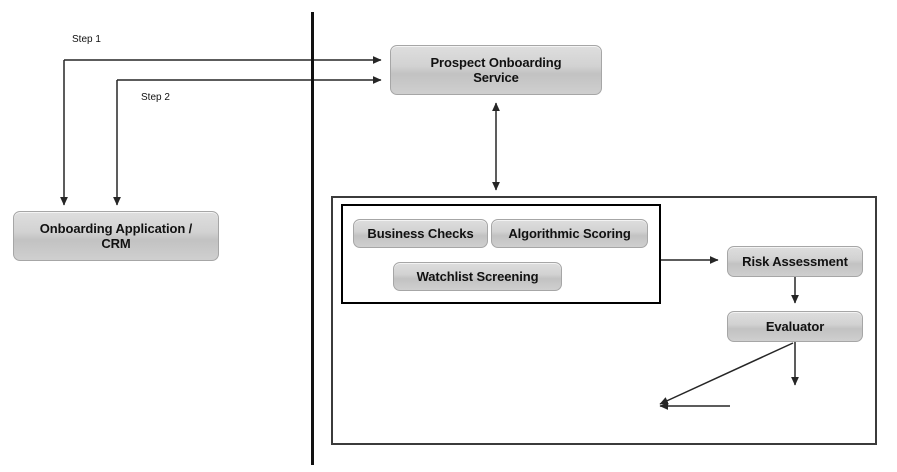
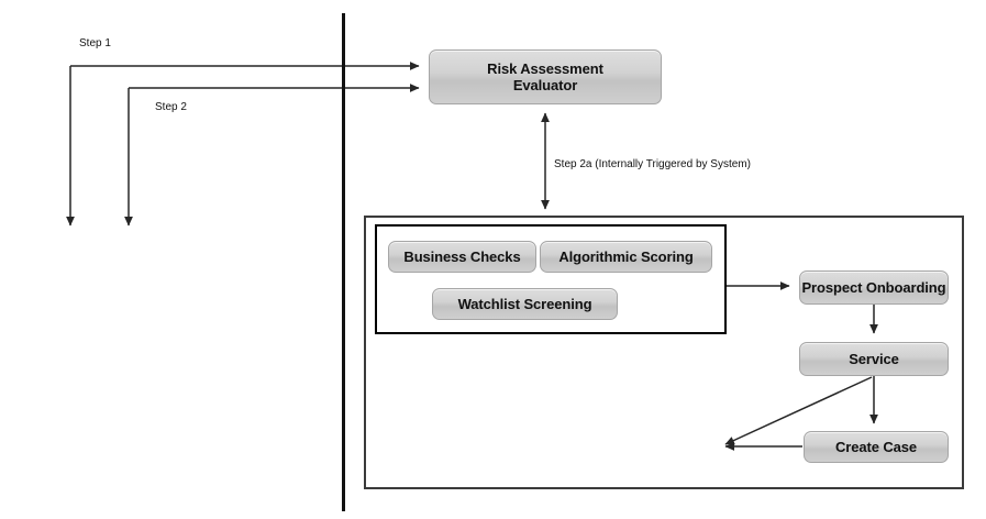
- Onboarding Application /
- CRM
- Prospect Onboarding
+ Risk Assessment
- Service
+ Evaluator
  Business Checks
  Algorithmic Scoring
  Watchlist Screening
- Risk Assessment
+ Prospect Onboarding
- Evaluator
+ Service
+ Create Case
  Step 1
  Step 2
+ Step 2a (Internally Triggered by System)
